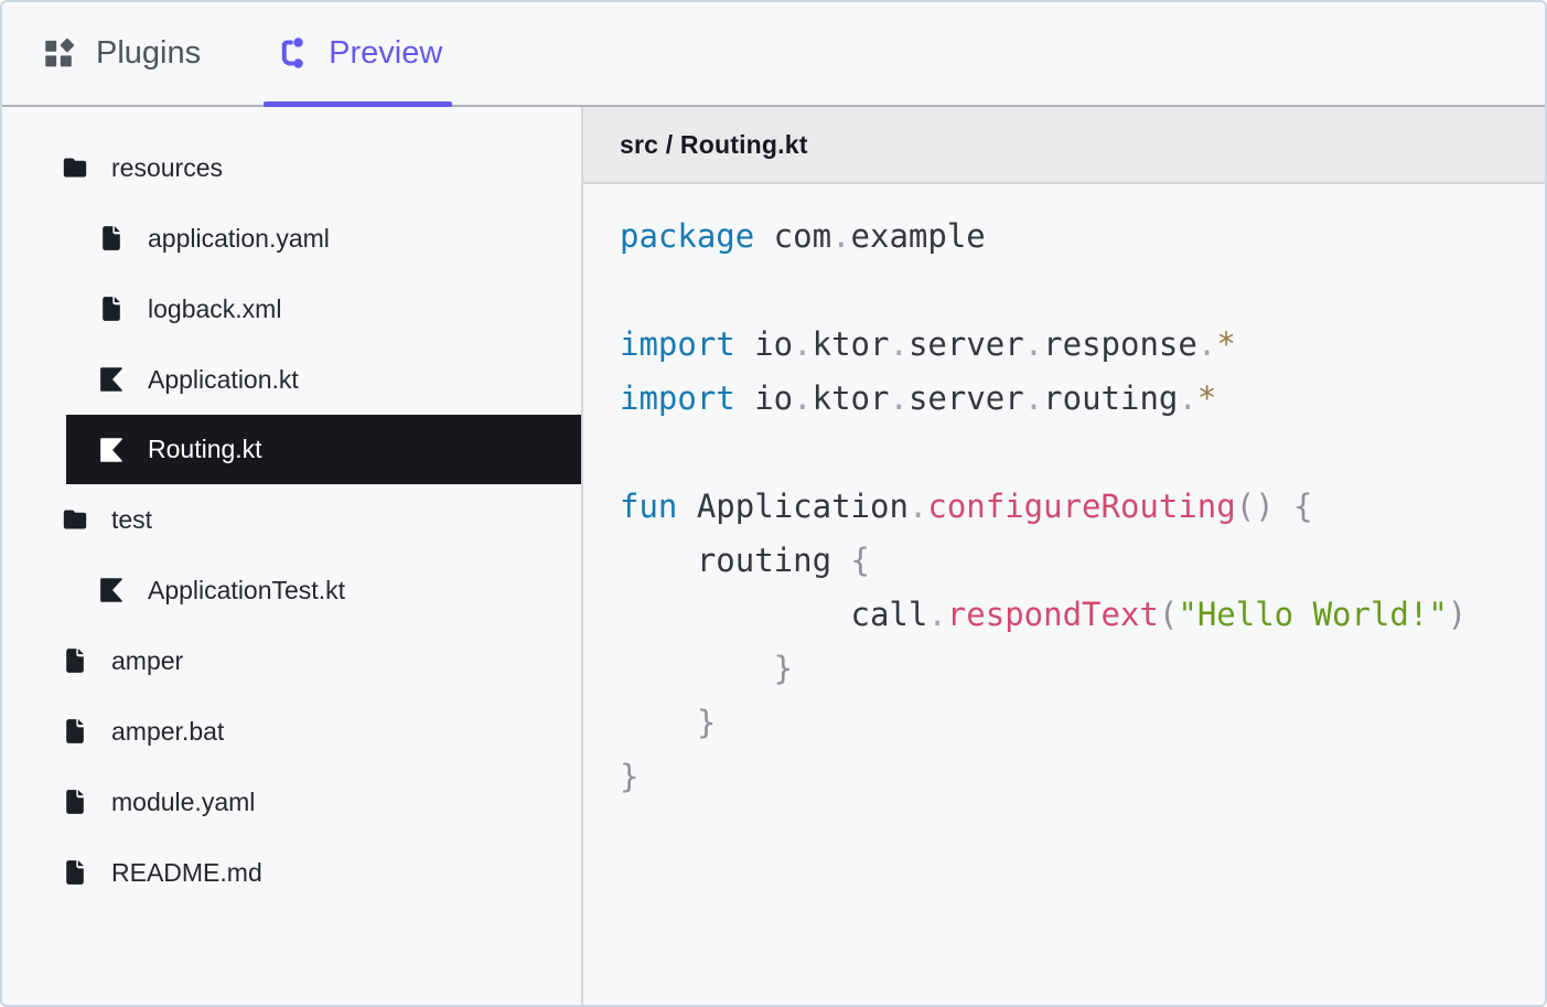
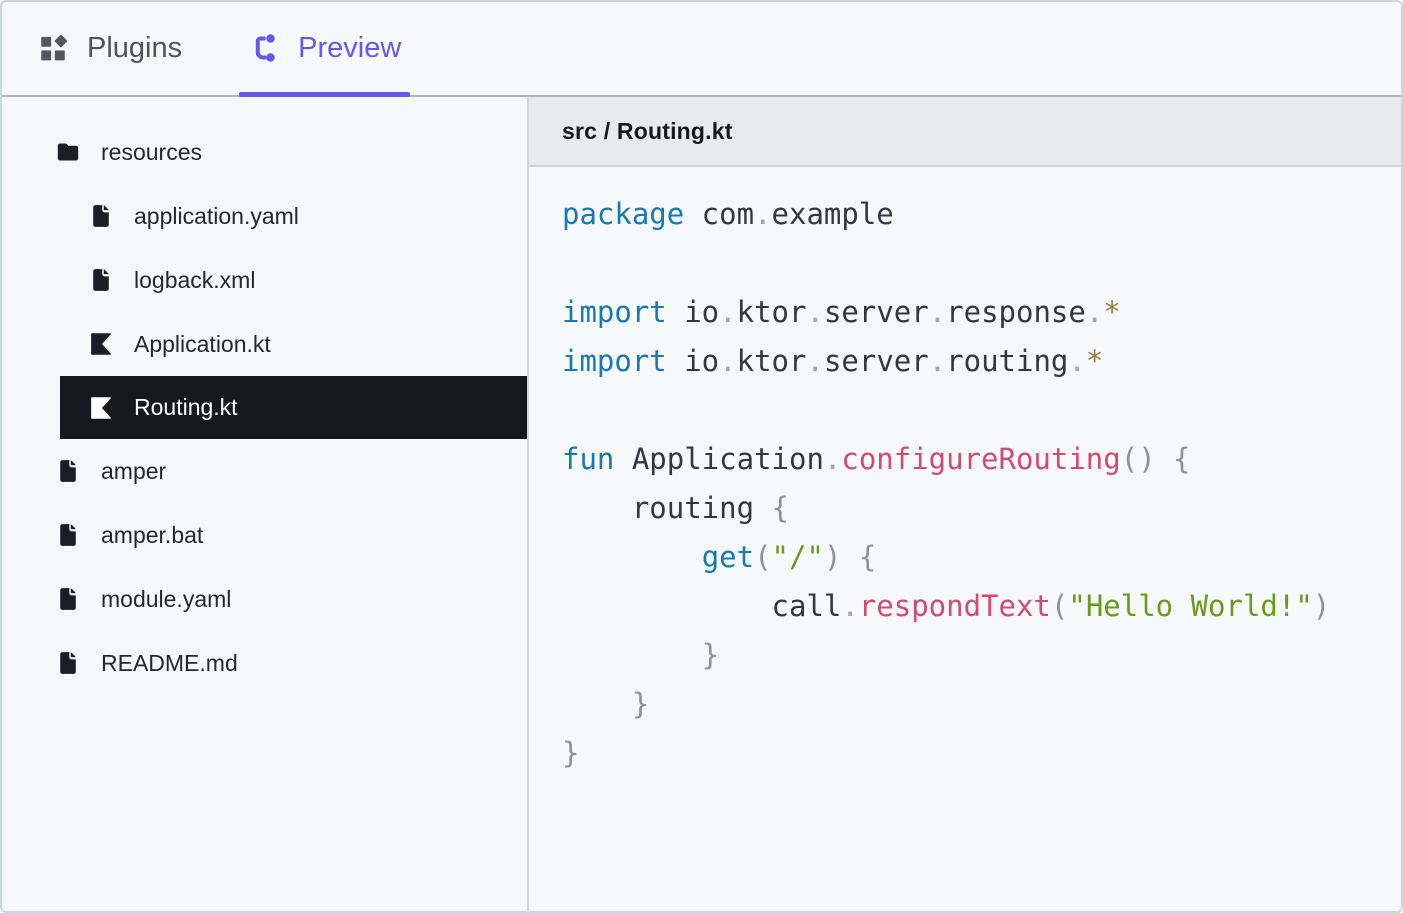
  Plugins
  Preview
  resources
  application.yaml
  logback.xml
  Application.kt
  Routing.kt
- test
- ApplicationTest.kt
  amper
  amper.bat
  module.yaml
  README.md
  src / Routing.kt
  package com.example
  import io.ktor.server.response.*
  import io.ktor.server.routing.*
  fun Application.configureRouting() {
  routing {
+ get("/") {
  call.respondText("Hello World!")
  }
  }
  }
